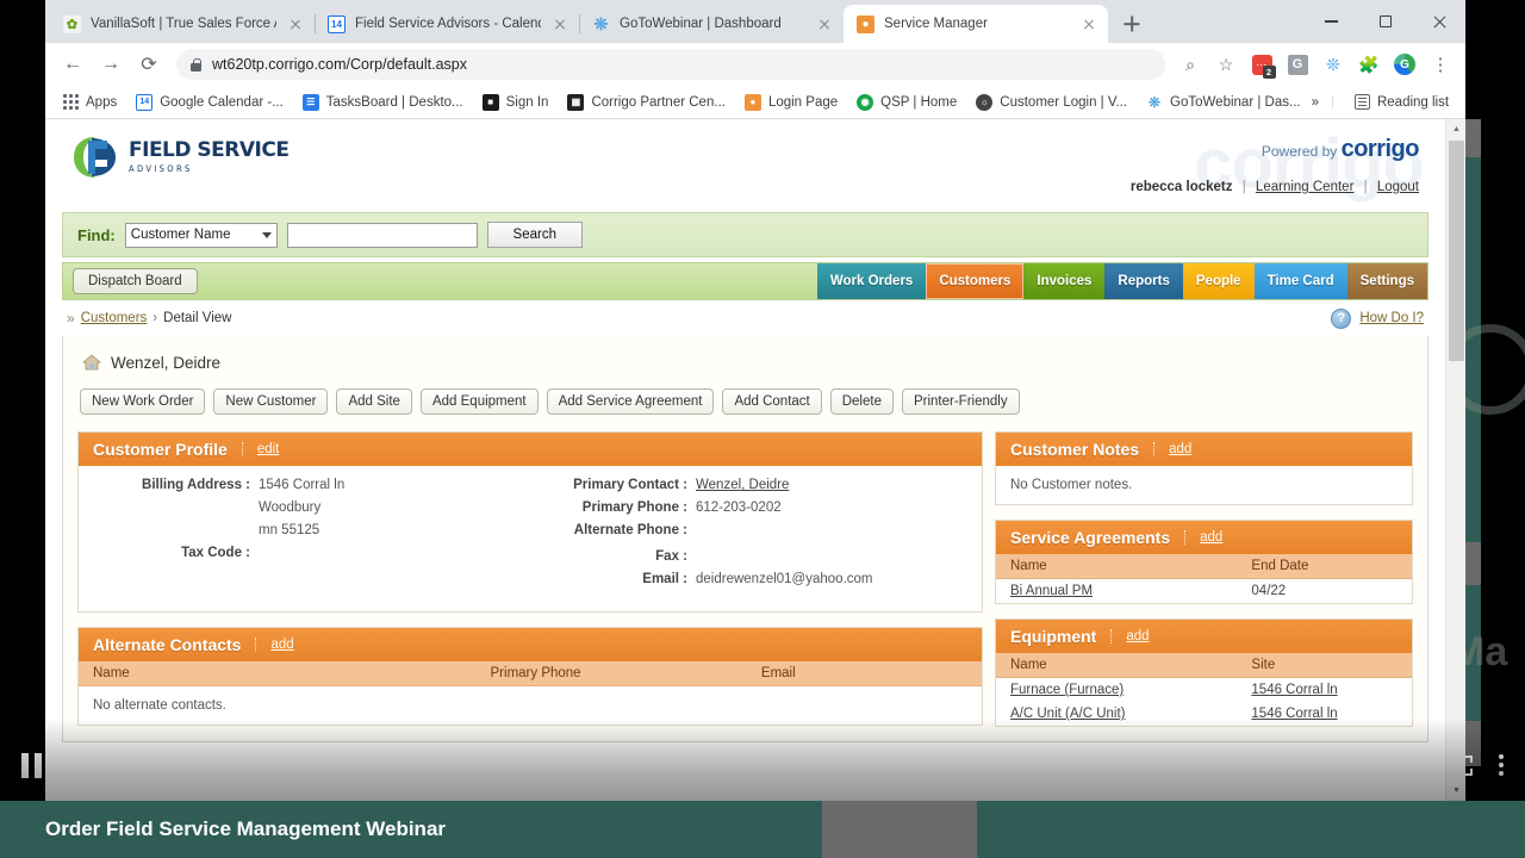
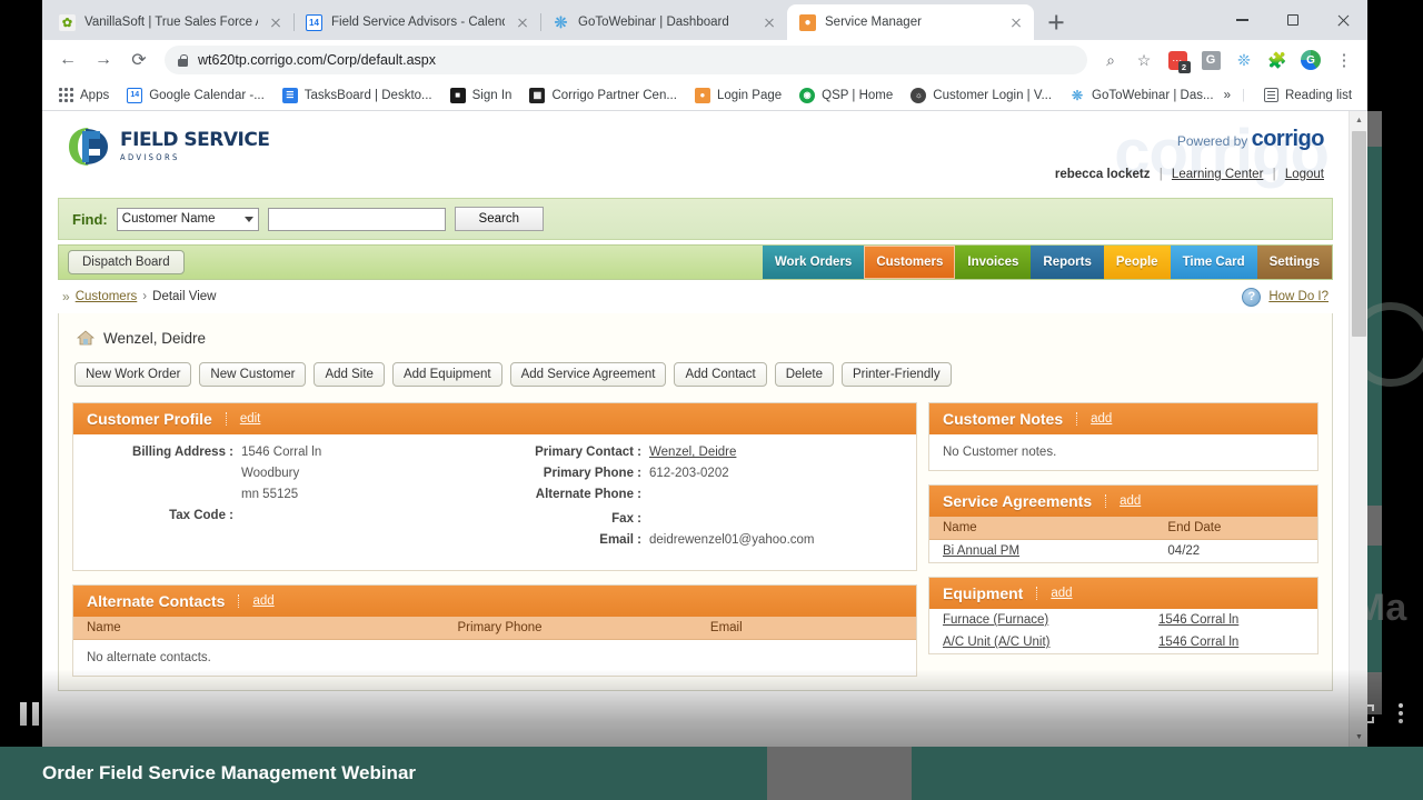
  Ma
  ✿
  VanillaSoft | True Sales Force
  14
  Field Service Advisors - Calen
  ❊
  GoToWebinar | Dashboard
  ●
  Service Manager
  ←
  →
  ⟳
  wt620tp.corrigo.com/Corp/default.aspx
  ⌕
  ☆
  ⋯
  2
  G
  ❊
  🧩
  G
  ⋮
  Apps
  Google Calendar -...
  ☰
  TasksBoard | Deskto...
  ■
  Sign In
  ▦
  Corrigo Partner Cen...
  ●
  Login Page
  ◉
  QSP | Home
  ☼
  Customer Login | V...
  ❊
  GoToWebinar | Das...
  »
  |
  Reading list
  corrigo
  FIELD SERVICE
  ADVISORS
  Powered by corrigo
  rebecca locketz | Learning Center | Logout
  Find:
  Customer Name
  Search
  Dispatch Board
  Work Orders
  Customers
  Invoices
  Reports
  People
  Time Card
  Settings
  »
  Customers
  ›
  Detail View
  ?
  How Do I?
  Wenzel, Deidre
  New Work Order
  New Customer
  Add Site
  Add Equipment
  Add Service Agreement
  Add Contact
  Delete
  Printer-Friendly
  Customer Profile
  edit
  Billing Address :
  1546 Corral ln
  Woodbury
  mn 55125
  Tax Code :
  Primary Contact :
  Wenzel, Deidre
  Primary Phone :
  612-203-0202
  Alternate Phone :
  Fax :
  Email :
  deidrewenzel01@yahoo.com
  Alternate Contacts
  add
  Name	Primary Phone	Email
  No alternate contacts.
  Customer Notes
  add
  No Customer notes.
  Service Agreements
  add
  Name	End Date
  Bi Annual PM	04/22
  Equipment
  add
- Name	Site
  Furnace (Furnace)	1546 Corral ln
  A/C Unit (A/C Unit)	1546 Corral ln
  Order Field Service Management Webinar
